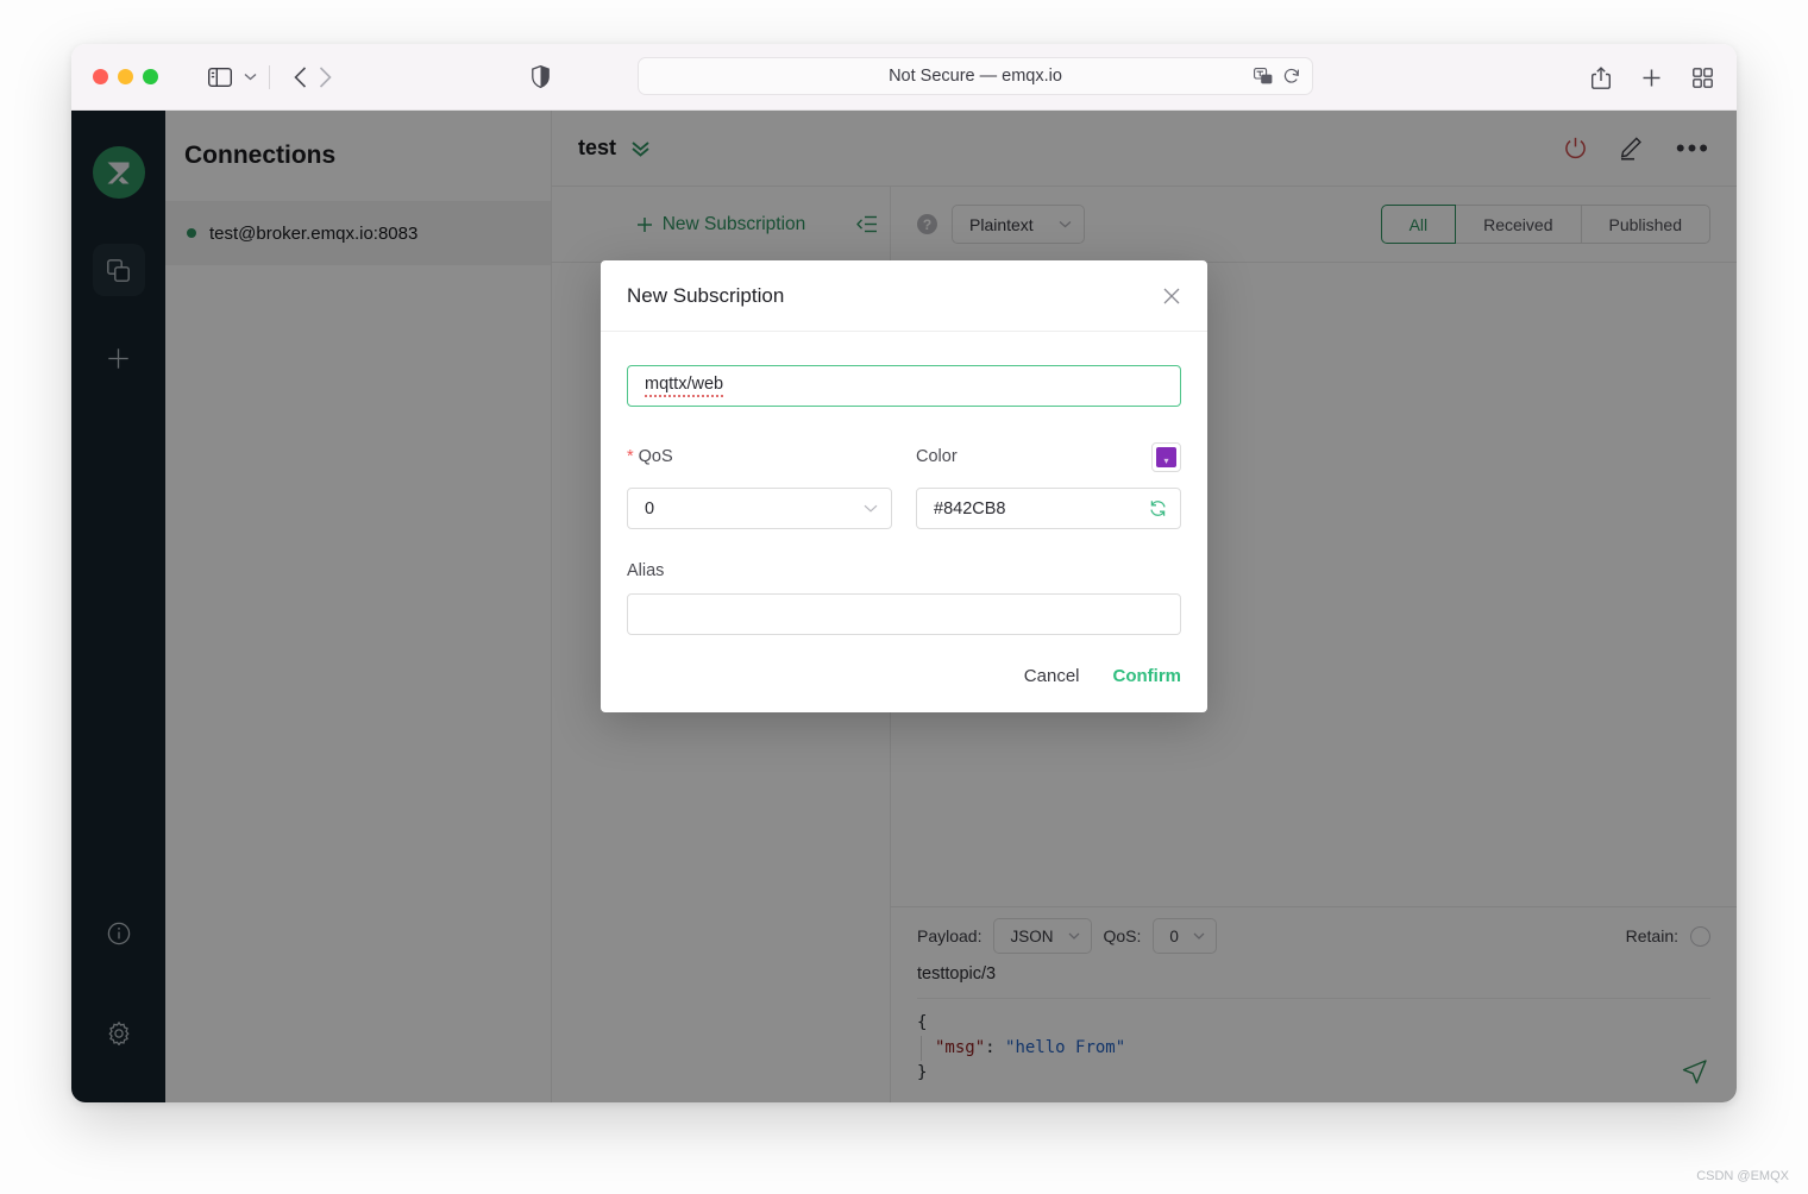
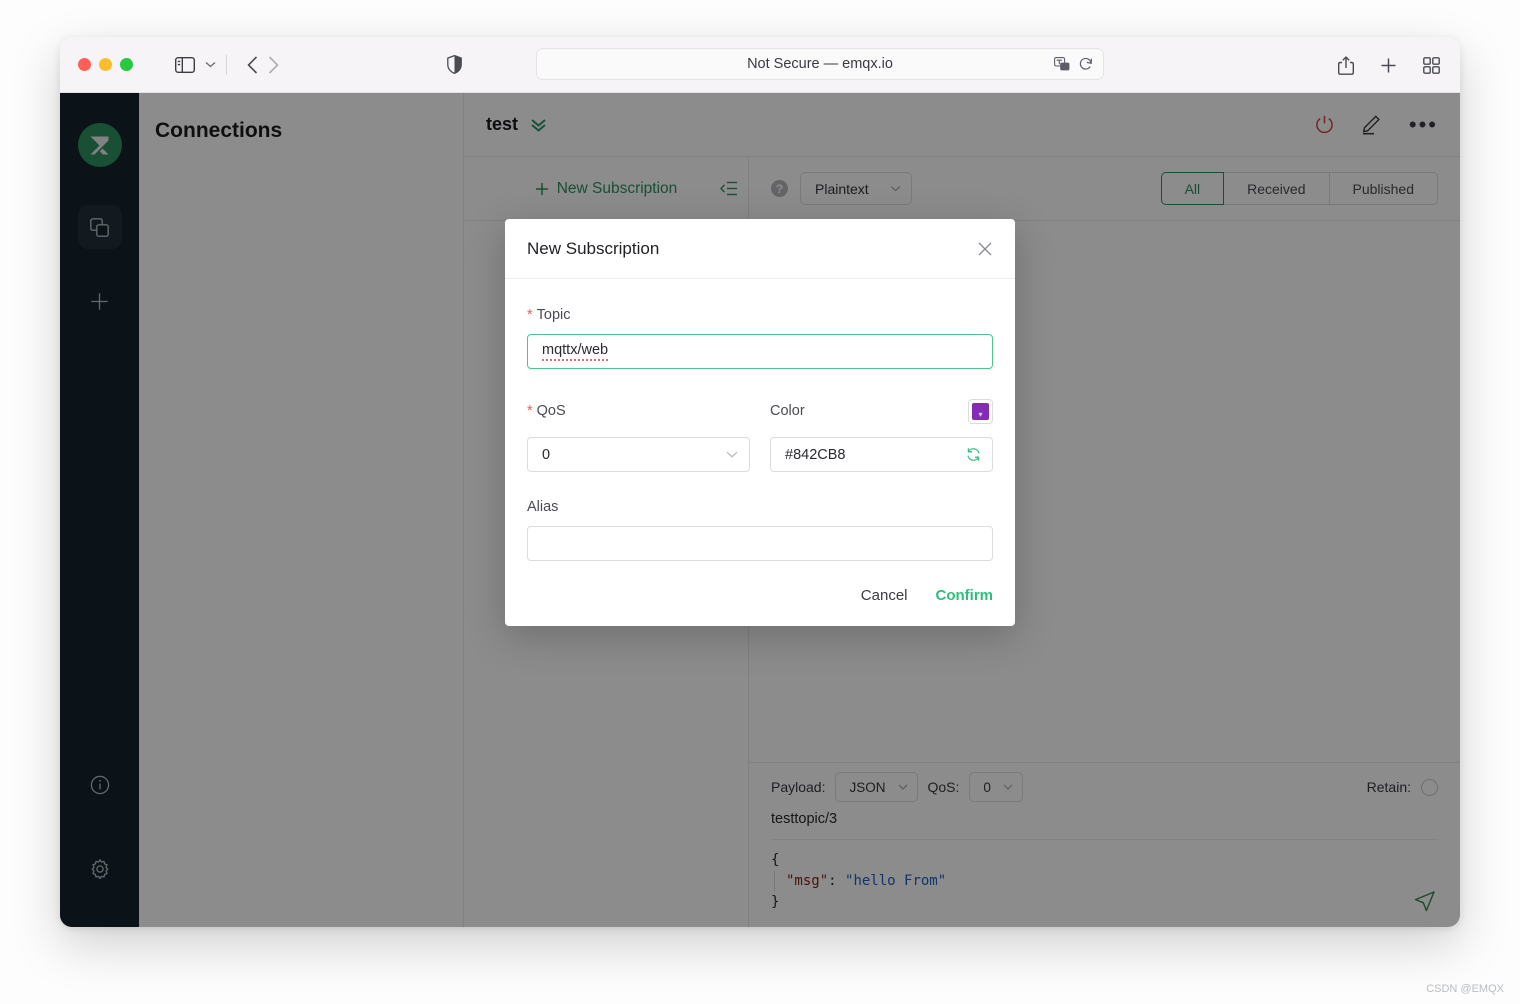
  Not Secure — emqx.io
  Connections
- test@broker.emqx.io:8083
  test
  •••
  New Subscription
  ?
  Plaintext
  All
  Received
  Published
  Payload:
  JSON
  QoS:
  0
  Retain:
  testtopic/3
  {
  "msg": "hello From"
  }
  New Subscription
+ * Topic
  mqttx/web
  * QoS
  0
  Color
  ▾
  #842CB8
  Alias
  Cancel
  Confirm
  CSDN @EMQX
